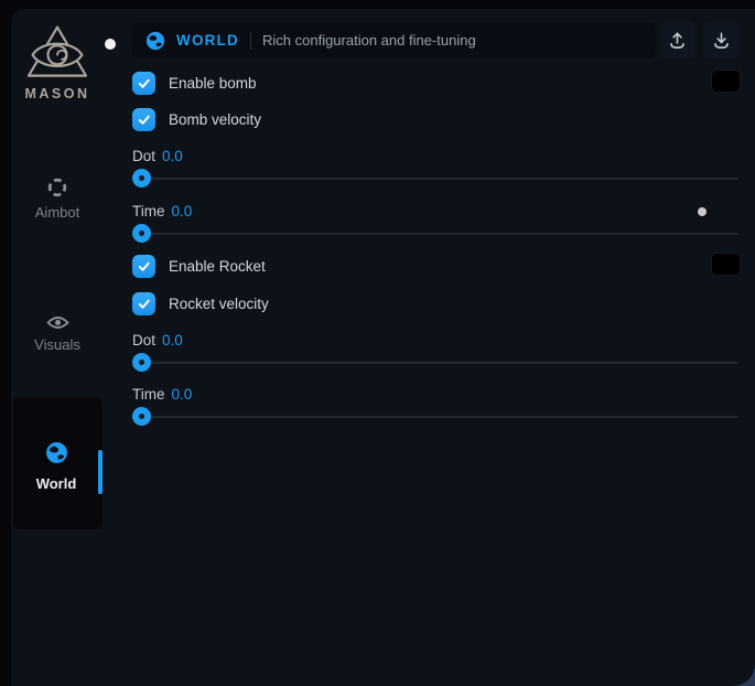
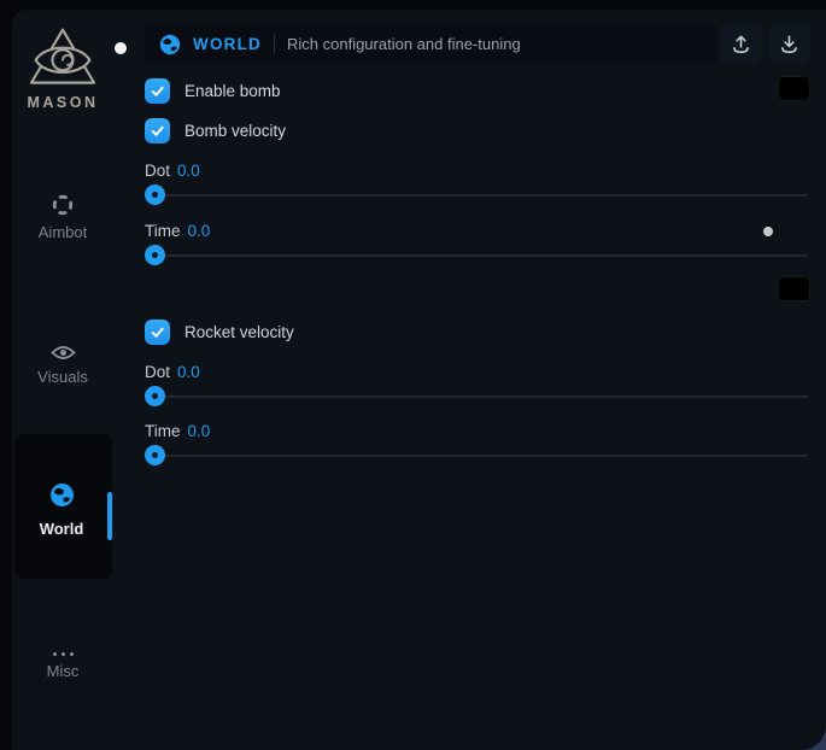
  MASON
  Aimbot
  Visuals
  World
+ Misc
  WORLD
  Rich configuration and fine-tuning
  Enable bomb
  Bomb velocity
  Dot 0.0
  Time 0.0
- Enable Rocket
  Rocket velocity
  Dot 0.0
  Time 0.0
